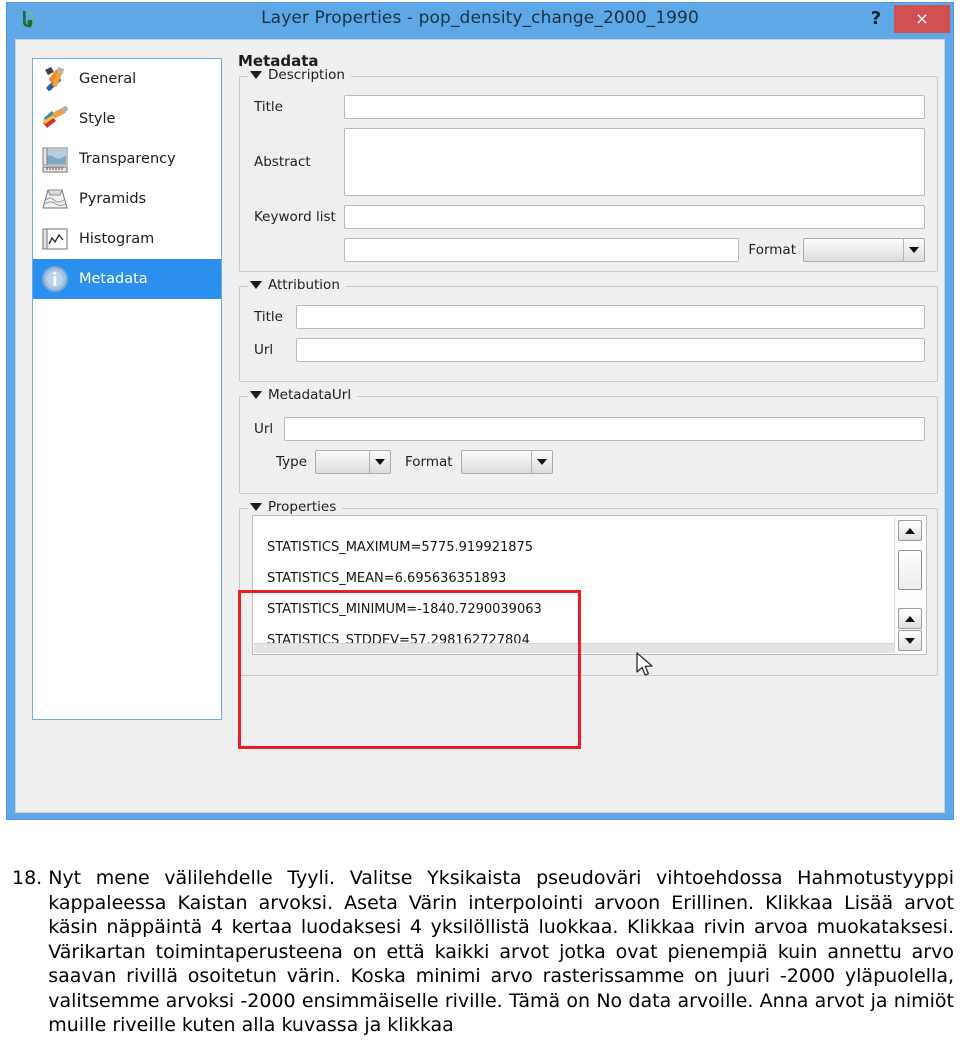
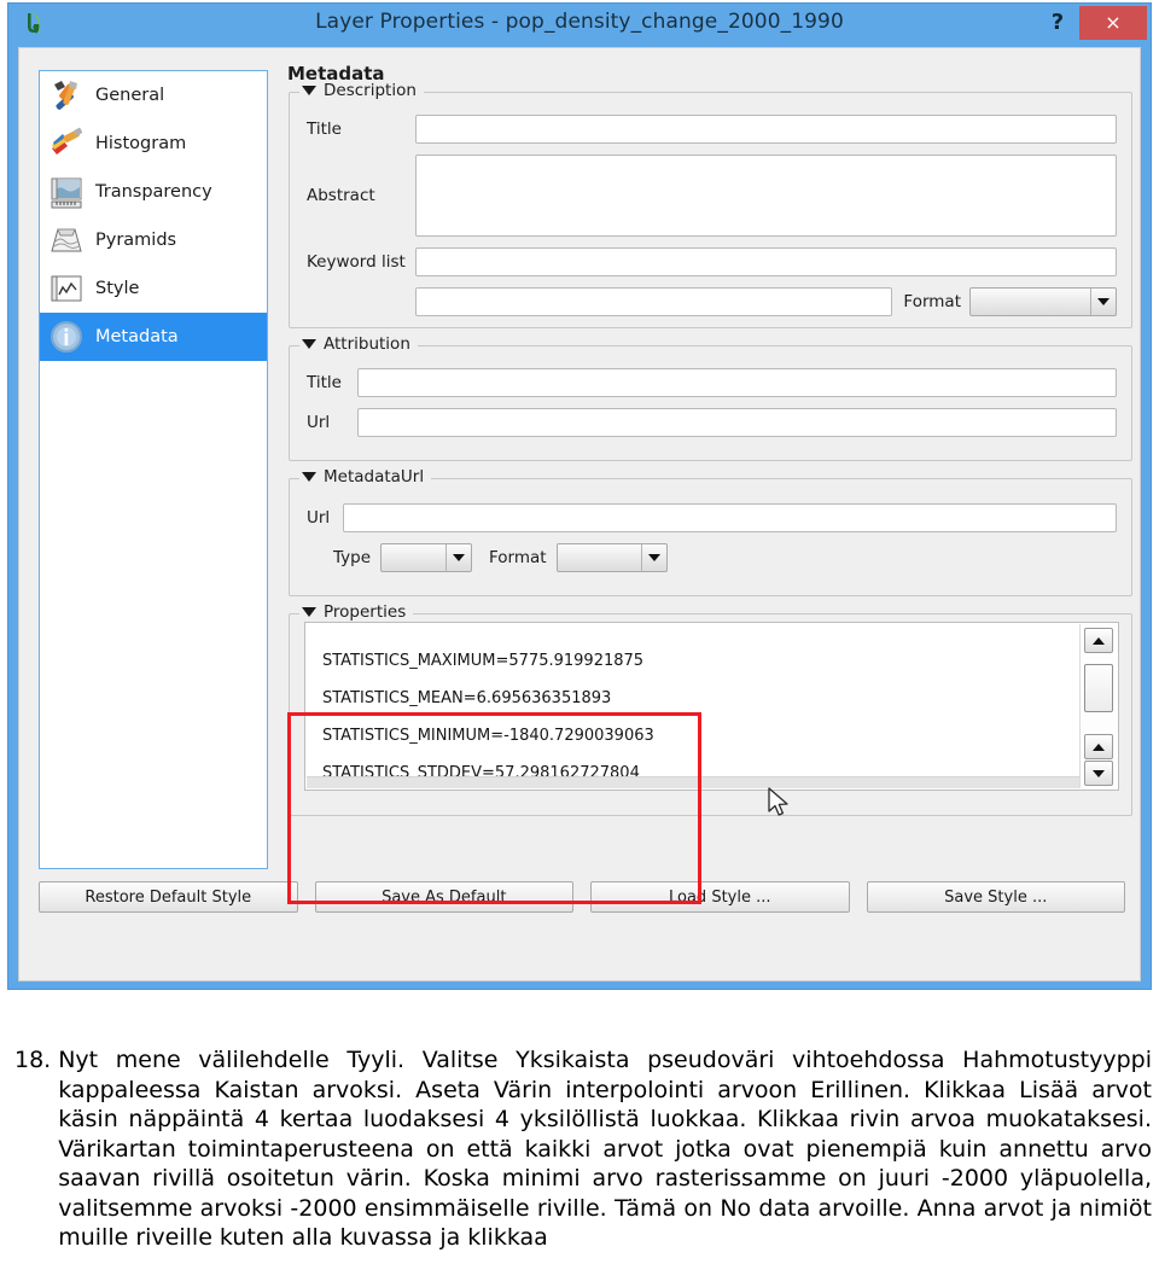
  Layer Properties - pop_density_change_2000_1990
  ?
  ×
  General
- Style
+ Histogram
  Transparency
  Pyramids
- Histogram
+ Style
  Metadata
  Metadata
  Description
  Title
  Abstract
  Keyword list
  Format
  Attribution
  Title
  Url
  MetadataUrl
  Url
  Type
  Format
  Properties
  STATISTICS_MAXIMUM=5775.919921875
  STATISTICS_MEAN=6.695636351893
  STATISTICS_MINIMUM=-1840.7290039063
  STATISTICS_STDDEV=57.298162727804
+ Restore Default Style
+ Save As Default
+ Load Style ...
+ Save Style ...
  18.
  Nyt mene välilehdelle Tyyli. Valitse Yksikaista pseudoväri vihtoehdossa Hahmotustyyppi kappaleessa Kaistan arvoksi. Aseta Värin interpolointi arvoon Erillinen. Klikkaa Lisää arvot käsin näppäintä 4 kertaa luodaksesi 4 yksilöllistä luokkaa. Klikkaa rivin arvoa muokataksesi. Värikartan toimintaperusteena on että kaikki arvot jotka ovat pienempiä kuin annettu arvo saavan rivillä osoitetun värin. Koska minimi arvo rasterissamme on juuri -2000 yläpuolella, valitsemme arvoksi -2000 ensimmäiselle riville. Tämä on No data arvoille. Anna arvot ja nimiöt muille riveille kuten alla kuvassa ja klikkaa
